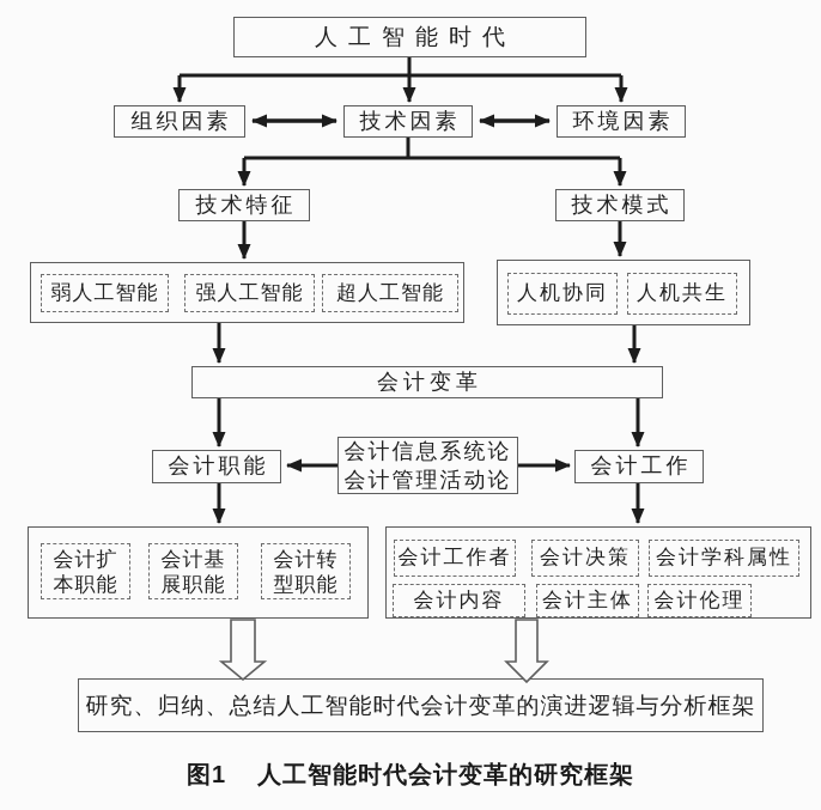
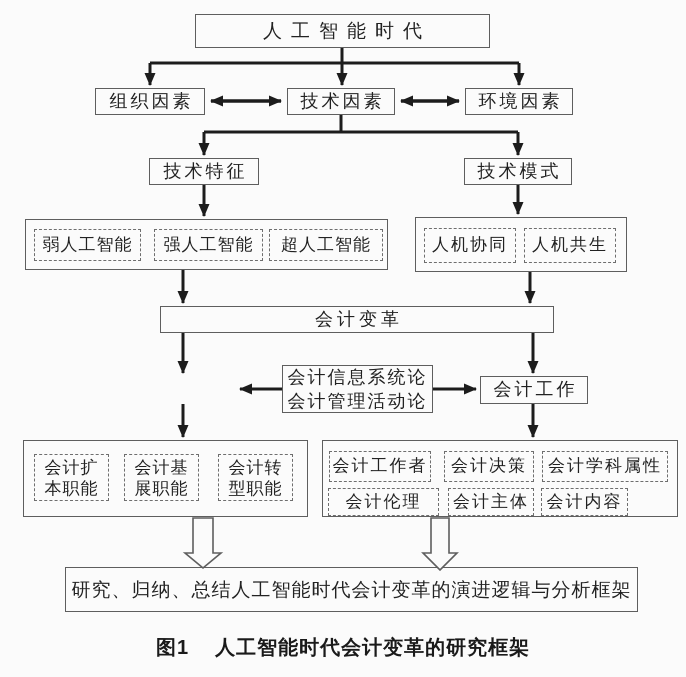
  人工智能时代
  组织因素
  技术因素
  环境因素
  技术特征
  技术模式
  弱人工智能
  强人工智能
  超人工智能
  人机协同
  人机共生
  会计变革
- 会计职能
  会计信息系统论
  会计管理活动论
  会计工作
  会计扩
  本职能
  会计基
  展职能
  会计转
  型职能
  会计工作者
  会计决策
  会计学科属性
- 会计内容
+ 会计伦理
  会计主体
- 会计伦理
+ 会计内容
  研究、归纳、总结人工智能时代会计变革的演进逻辑与分析框架
  图1 人工智能时代会计变革的研究框架
